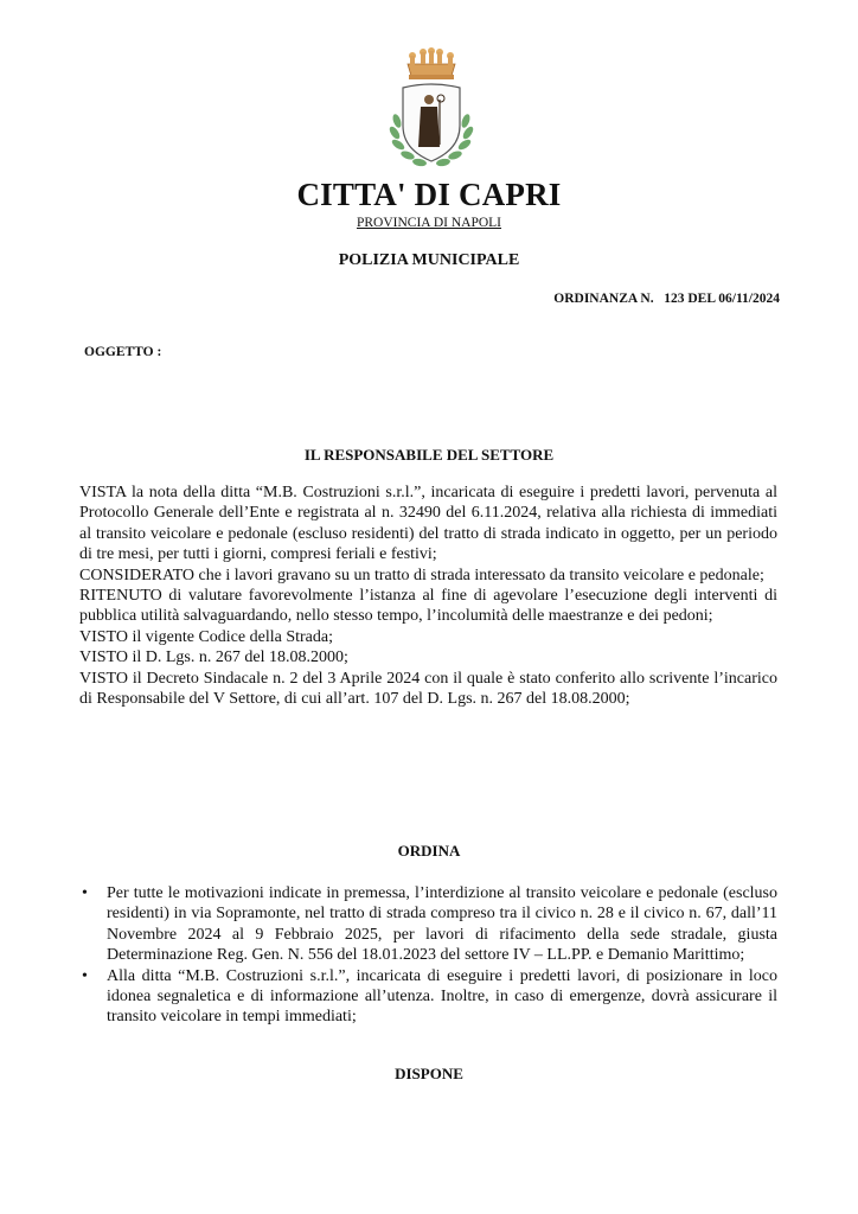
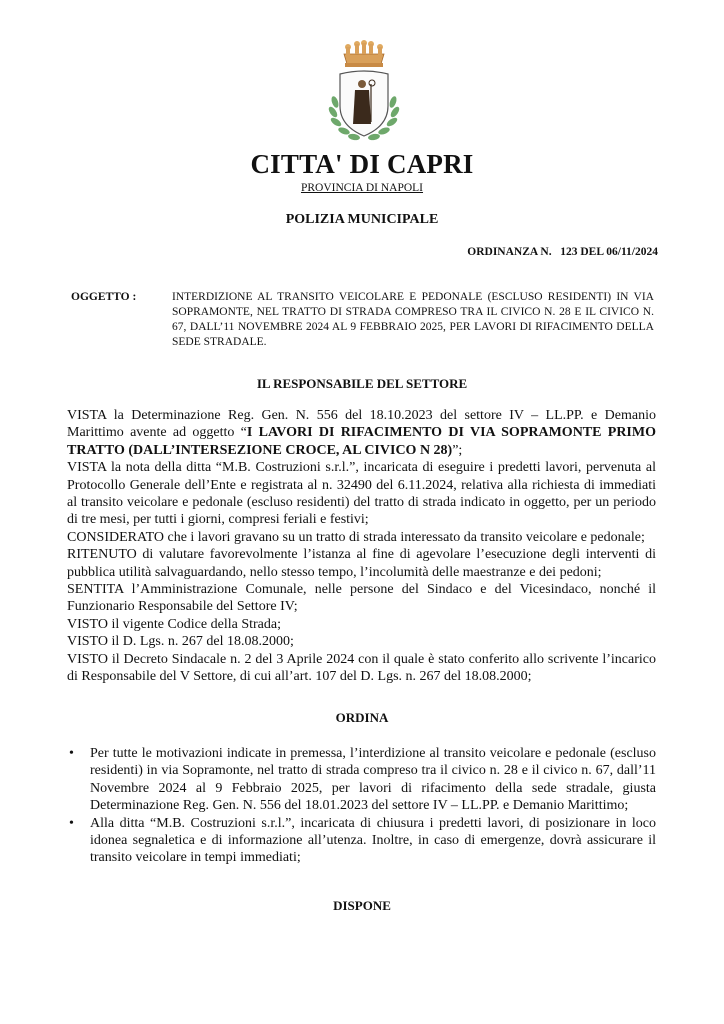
  CITTA' DI CAPRI
  PROVINCIA DI NAPOLI
  POLIZIA MUNICIPALE
  ORDINANZA N. 123 DEL 06/11/2024
  OGGETTO :
+ INTERDIZIONE AL TRANSITO VEICOLARE E PEDONALE (ESCLUSO RESIDENTI) IN VIA SOPRAMONTE, NEL TRATTO DI STRADA COMPRESO TRA IL CIVICO N. 28 E IL CIVICO N. 67, DALL’11 NOVEMBRE 2024 AL 9 FEBBRAIO 2025, PER LAVORI DI RIFACIMENTO DELLA SEDE STRADALE.
  IL RESPONSABILE DEL SETTORE
+ VISTA la Determinazione Reg. Gen. N. 556 del 18.10.2023 del settore IV – LL.PP. e Demanio Marittimo avente ad oggetto “I LAVORI DI RIFACIMENTO DI VIA SOPRAMONTE PRIMO TRATTO (DALL’INTERSEZIONE CROCE, AL CIVICO N 28)”;
  VISTA la nota della ditta “M.B. Costruzioni s.r.l.”, incaricata di eseguire i predetti lavori, pervenuta al Protocollo Generale dell’Ente e registrata al n. 32490 del 6.11.2024, relativa alla richiesta di immediati al transito veicolare e pedonale (escluso residenti) del tratto di strada indicato in oggetto, per un periodo di tre mesi, per tutti i giorni, compresi feriali e festivi;
  CONSIDERATO che i lavori gravano su un tratto di strada interessato da transito veicolare e pedonale;
  RITENUTO di valutare favorevolmente l’istanza al fine di agevolare l’esecuzione degli interventi di pubblica utilità salvaguardando, nello stesso tempo, l’incolumità delle maestranze e dei pedoni;
+ SENTITA l’Amministrazione Comunale, nelle persone del Sindaco e del Vicesindaco, nonché il Funzionario Responsabile del Settore IV;
  VISTO il vigente Codice della Strada;
  VISTO il D. Lgs. n. 267 del 18.08.2000;
  VISTO il Decreto Sindacale n. 2 del 3 Aprile 2024 con il quale è stato conferito allo scrivente l’incarico di Responsabile del V Settore, di cui all’art. 107 del D. Lgs. n. 267 del 18.08.2000;
  ORDINA
  •
  Per tutte le motivazioni indicate in premessa, l’interdizione al transito veicolare e pedonale (escluso residenti) in via Sopramonte, nel tratto di strada compreso tra il civico n. 28 e il civico n. 67, dall’11 Novembre 2024 al 9 Febbraio 2025, per lavori di rifacimento della sede stradale, giusta Determinazione Reg. Gen. N. 556 del 18.01.2023 del settore IV – LL.PP. e Demanio Marittimo;
  •
- Alla ditta “M.B. Costruzioni s.r.l.”, incaricata di eseguire i predetti lavori, di posizionare in loco idonea segnaletica e di informazione all’utenza. Inoltre, in caso di emergenze, dovrà assicurare il transito veicolare in tempi immediati;
+ Alla ditta “M.B. Costruzioni s.r.l.”, incaricata di chiusura i predetti lavori, di posizionare in loco idonea segnaletica e di informazione all’utenza. Inoltre, in caso di emergenze, dovrà assicurare il transito veicolare in tempi immediati;
  DISPONE
